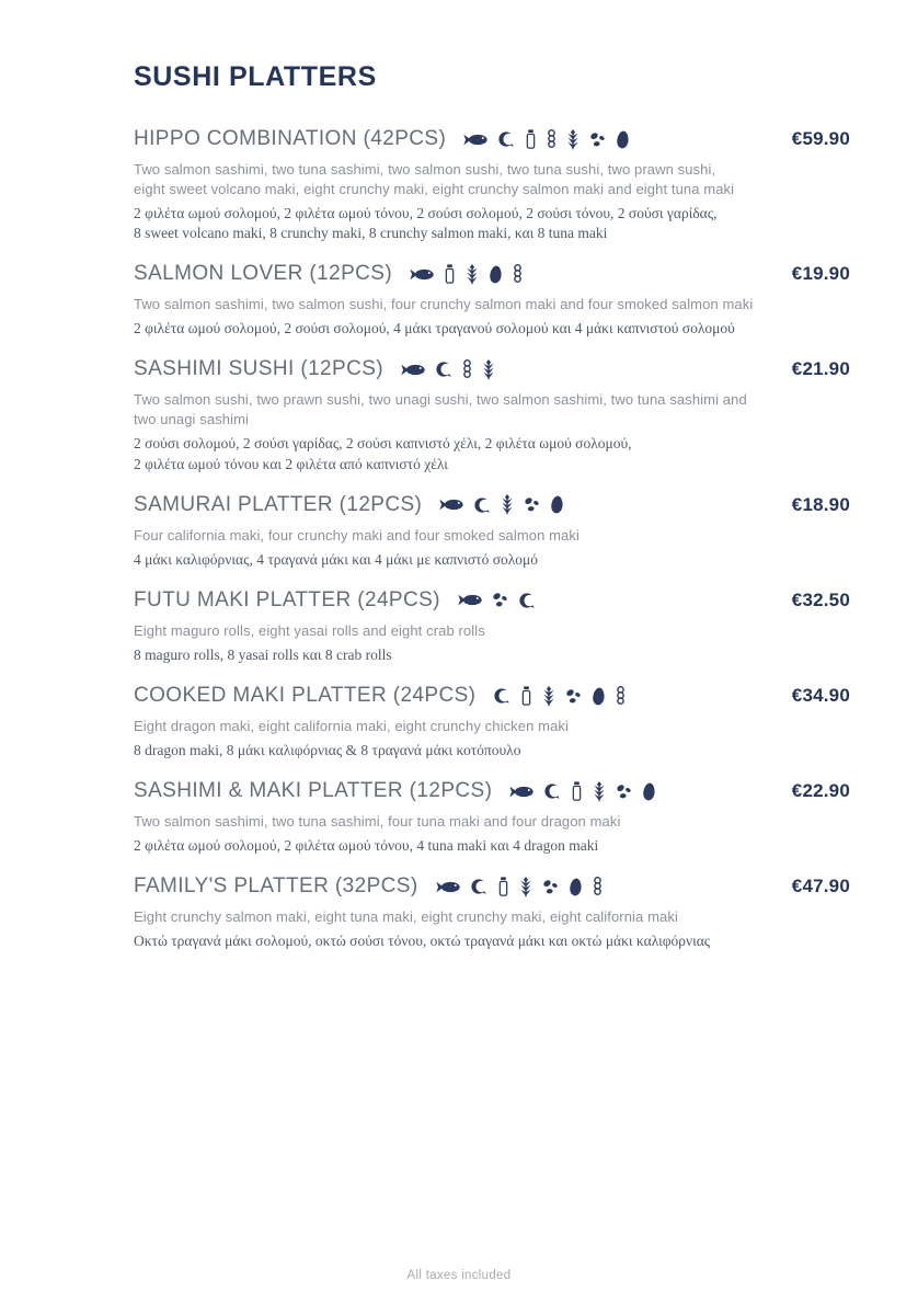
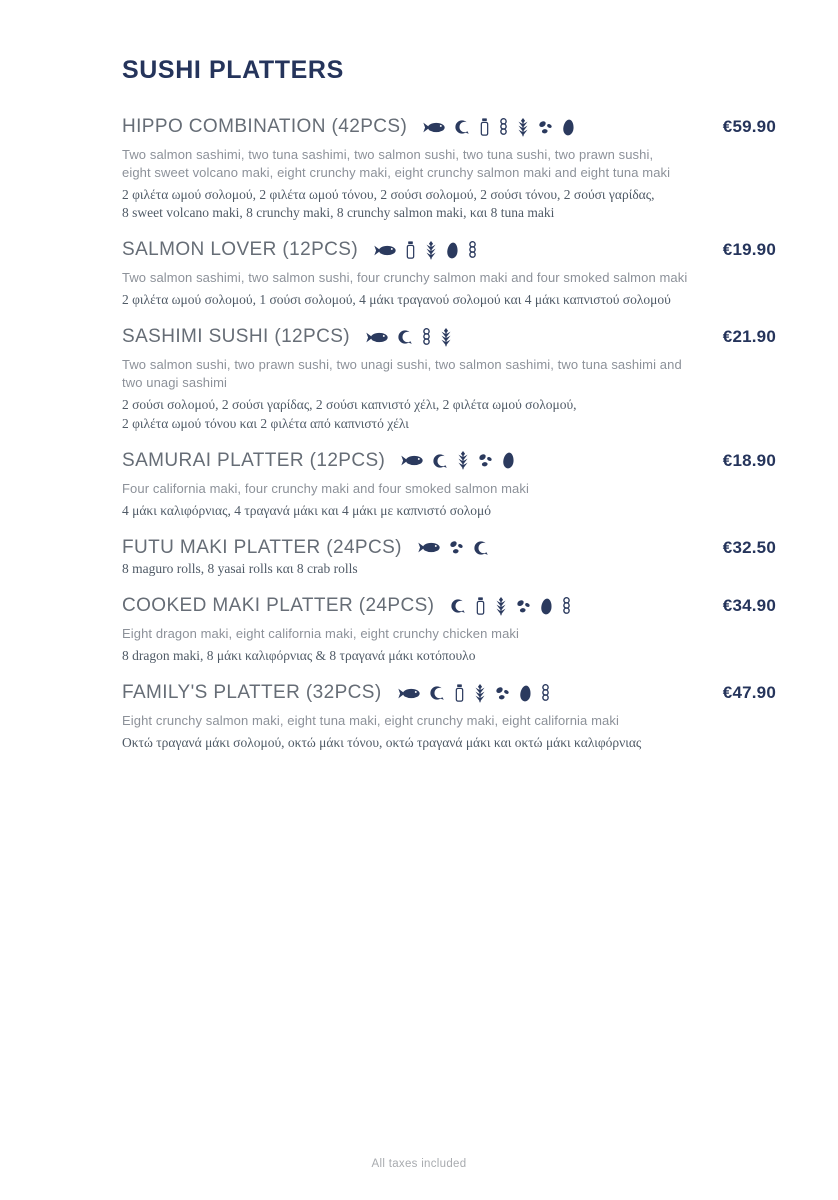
  SUSHI PLATTERS
  HIPPO COMBINATION (42PCS)
  €59.90
  Two salmon sashimi, two tuna sashimi, two salmon sushi, two tuna sushi, two prawn sushi,
  eight sweet volcano maki, eight crunchy maki, eight crunchy salmon maki and eight tuna maki
  2 φιλέτα ωμού σολομού, 2 φιλέτα ωμού τόνου, 2 σούσι σολομού, 2 σούσι τόνου, 2 σούσι γαρίδας,
  8 sweet volcano maki, 8 crunchy maki, 8 crunchy salmon maki, και 8 tuna maki
  SALMON LOVER (12PCS)
  €19.90
  Two salmon sashimi, two salmon sushi, four crunchy salmon maki and four smoked salmon maki
- 2 φιλέτα ωμού σολομού, 2 σούσι σολομού, 4 μάκι τραγανού σολομού και 4 μάκι καπνιστού σολομού
+ 2 φιλέτα ωμού σολομού, 1 σούσι σολομού, 4 μάκι τραγανού σολομού και 4 μάκι καπνιστού σολομού
  SASHIMI SUSHI (12PCS)
  €21.90
  Two salmon sushi, two prawn sushi, two unagi sushi, two salmon sashimi, two tuna sashimi and
  two unagi sashimi
  2 σούσι σολομού, 2 σούσι γαρίδας, 2 σούσι καπνιστό χέλι, 2 φιλέτα ωμού σολομού,
  2 φιλέτα ωμού τόνου και 2 φιλέτα από καπνιστό χέλι
  SAMURAI PLATTER (12PCS)
  €18.90
  Four california maki, four crunchy maki and four smoked salmon maki
  4 μάκι καλιφόρνιας, 4 τραγανά μάκι και 4 μάκι με καπνιστό σολομό
  FUTU MAKI PLATTER (24PCS)
  €32.50
- Eight maguro rolls, eight yasai rolls and eight crab rolls
  8 maguro rolls, 8 yasai rolls και 8 crab rolls
  COOKED MAKI PLATTER (24PCS)
  €34.90
  Eight dragon maki, eight california maki, eight crunchy chicken maki
  8 dragon maki, 8 μάκι καλιφόρνιας & 8 τραγανά μάκι κοτόπουλο
- SASHIMI & MAKI PLATTER (12PCS)
- €22.90
- Two salmon sashimi, two tuna sashimi, four tuna maki and four dragon maki
- 2 φιλέτα ωμού σολομού, 2 φιλέτα ωμού τόνου, 4 tuna maki και 4 dragon maki
  FAMILY'S PLATTER (32PCS)
  €47.90
  Eight crunchy salmon maki, eight tuna maki, eight crunchy maki, eight california maki
- Οκτώ τραγανά μάκι σολομού, οκτώ σούσι τόνου, οκτώ τραγανά μάκι και οκτώ μάκι καλιφόρνιας
+ Οκτώ τραγανά μάκι σολομού, οκτώ μάκι τόνου, οκτώ τραγανά μάκι και οκτώ μάκι καλιφόρνιας
  All taxes included
